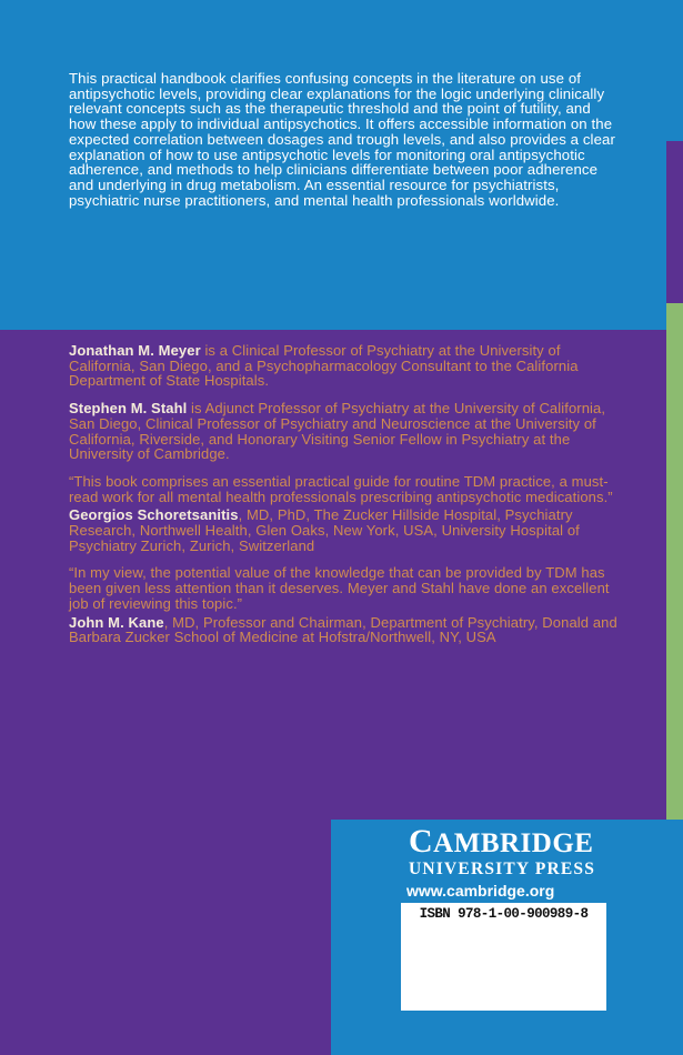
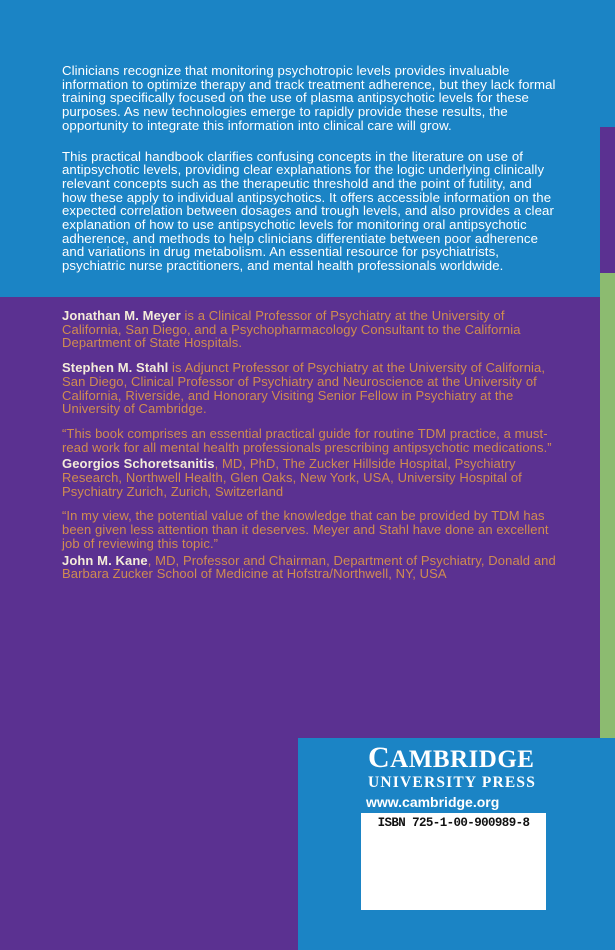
+ Clinicians recognize that monitoring psychotropic levels provides invaluable information to optimize therapy and track treatment adherence, but they lack formal training specifically focused on the use of plasma antipsychotic levels for these purposes. As new technologies emerge to rapidly provide these results, the opportunity to integrate this information into clinical care will grow.
- This practical handbook clarifies confusing concepts in the literature on use of antipsychotic levels, providing clear explanations for the logic underlying clinically relevant concepts such as the therapeutic threshold and the point of futility, and how these apply to individual antipsychotics. It offers accessible information on the expected correlation between dosages and trough levels, and also provides a clear explanation of how to use antipsychotic levels for monitoring oral antipsychotic adherence, and methods to help clinicians differentiate between poor adherence and underlying in drug metabolism. An essential resource for psychiatrists, psychiatric nurse practitioners, and mental health professionals worldwide.
+ This practical handbook clarifies confusing concepts in the literature on use of antipsychotic levels, providing clear explanations for the logic underlying clinically relevant concepts such as the therapeutic threshold and the point of futility, and how these apply to individual antipsychotics. It offers accessible information on the expected correlation between dosages and trough levels, and also provides a clear explanation of how to use antipsychotic levels for monitoring oral antipsychotic adherence, and methods to help clinicians differentiate between poor adherence and variations in drug metabolism. An essential resource for psychiatrists, psychiatric nurse practitioners, and mental health professionals worldwide.
  Jonathan M. Meyer is a Clinical Professor of Psychiatry at the University of California, San Diego, and a Psychopharmacology Consultant to the California Department of State Hospitals.
  Stephen M. Stahl is Adjunct Professor of Psychiatry at the University of California, San Diego, Clinical Professor of Psychiatry and Neuroscience at the University of California, Riverside, and Honorary Visiting Senior Fellow in Psychiatry at the University of Cambridge.
  “This book comprises an essential practical guide for routine TDM practice, a must-read work for all mental health professionals prescribing antipsychotic medications.”
  Georgios Schoretsanitis, MD, PhD, The Zucker Hillside Hospital, Psychiatry Research, Northwell Health, Glen Oaks, New York, USA, University Hospital of Psychiatry Zurich, Zurich, Switzerland
  “In my view, the potential value of the knowledge that can be provided by TDM has been given less attention than it deserves. Meyer and Stahl have done an excellent job of reviewing this topic.”
  John M. Kane, MD, Professor and Chairman, Department of Psychiatry, Donald and Barbara Zucker School of Medicine at Hofstra/Northwell, NY, USA
  CAMBRIDGE
  UNIVERSITY PRESS
  www.cambridge.org
- ISBN 978-1-00-900989-8
+ ISBN 725-1-00-900989-8
